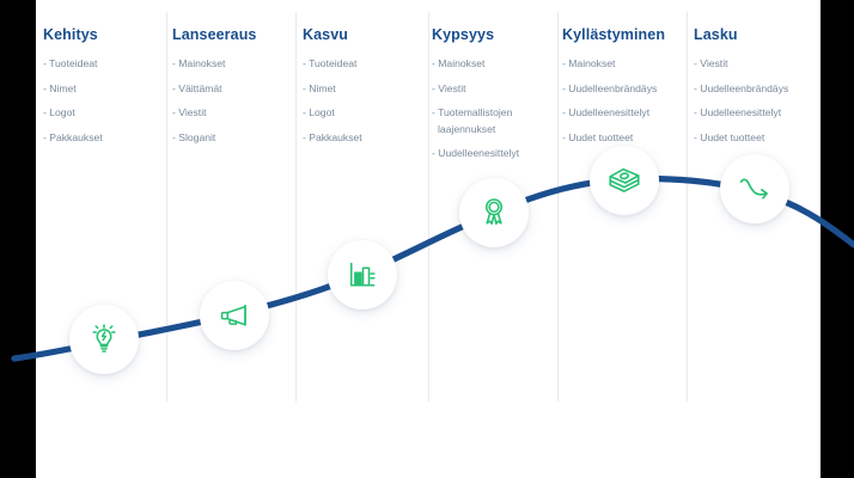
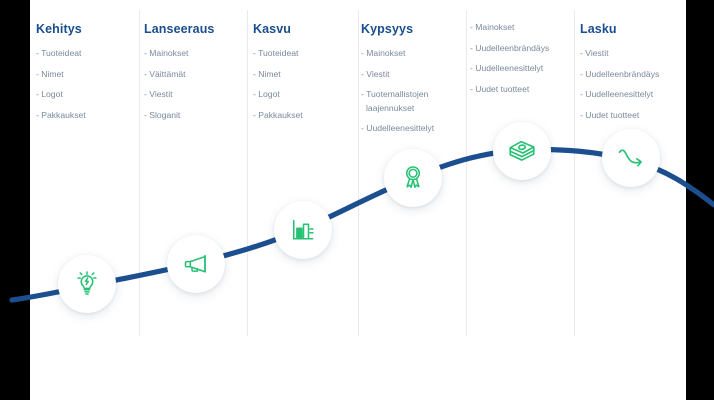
  Kehitys
  - Tuoteideat
  - Nimet
  - Logot
  - Pakkaukset
  Lanseeraus
  - Mainokset
  - Väittämät
  - Viestit
  - Sloganit
  Kasvu
  - Tuoteideat
  - Nimet
  - Logot
  - Pakkaukset
  Kypsyys
  - Mainokset
  - Viestit
  - Tuotemallistojen
  laajennukset
  - Uudelleenesittelyt
- Kyllästyminen
  - Mainokset
  - Uudelleenbrändäys
  - Uudelleenesittelyt
  - Uudet tuotteet
  Lasku
  - Viestit
  - Uudelleenbrändäys
  - Uudelleenesittelyt
  - Uudet tuotteet
